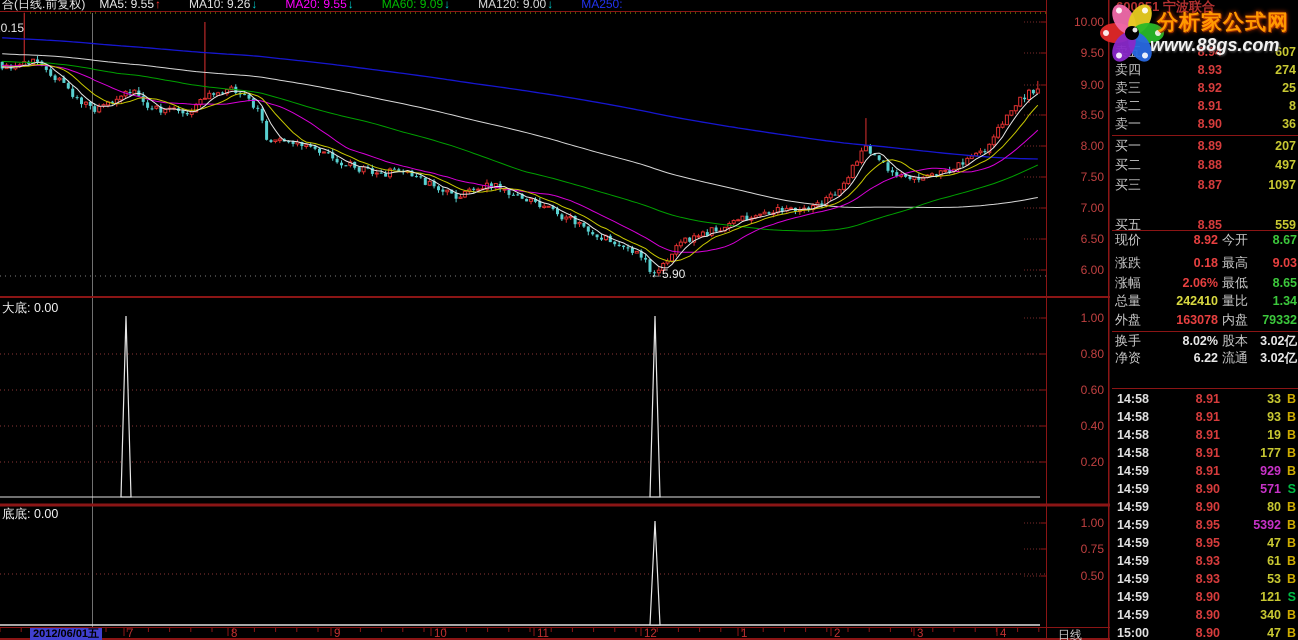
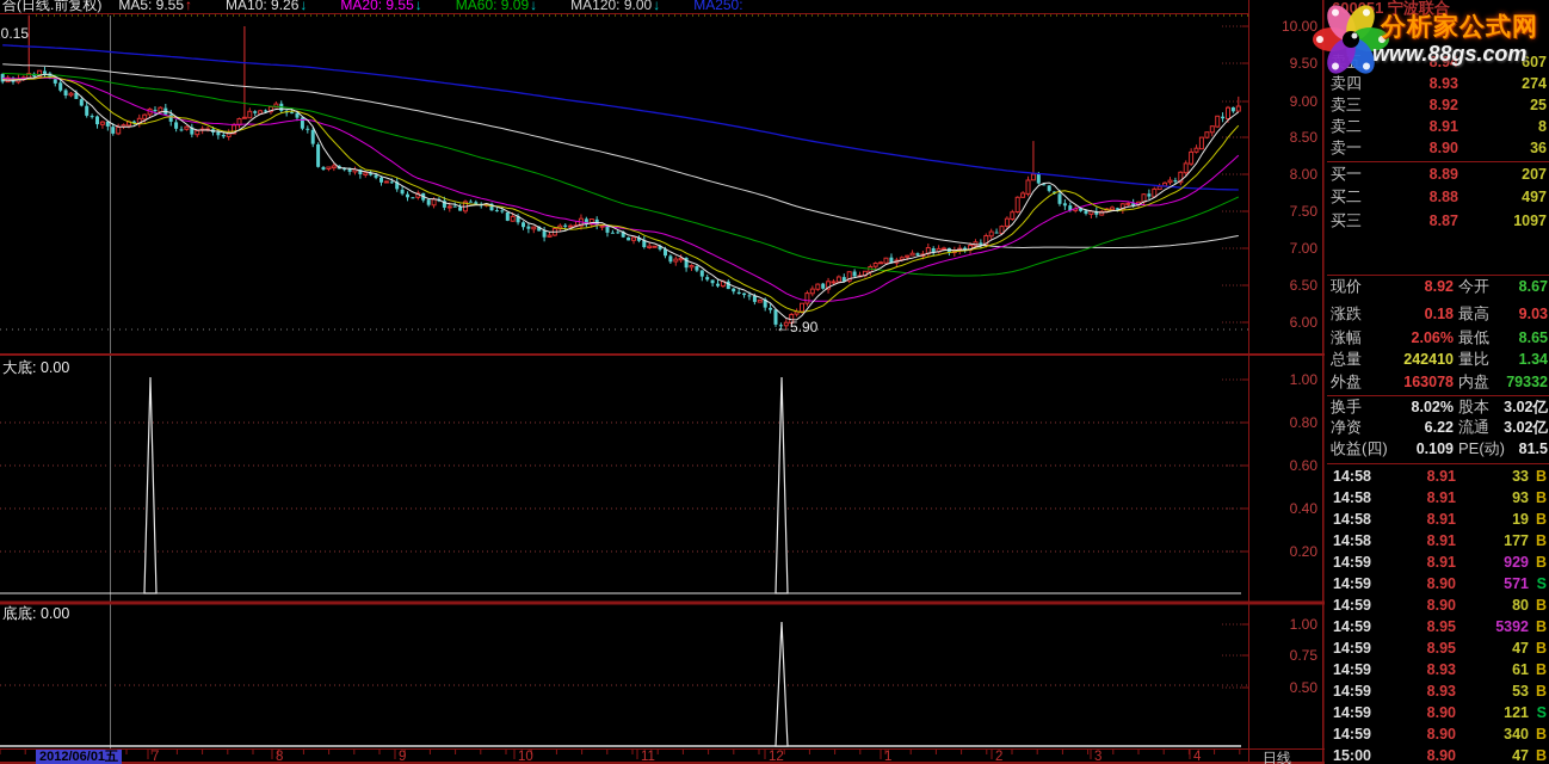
  合(日线.前复权) MA5: 9.55↑ MA10: 9.26↓ MA20: 9.55↓ MA60: 9.09↓ MA120: 9.00↓ MA250:
  0.15
  大底: 0.00
  底底: 0.00
  ←5.90
  10.00
  9.50
  9.00
  8.50
  8.00
  7.50
  7.00
  6.50
  6.00
  1.00
  0.80
  0.60
  0.40
  0.20
  1.00
  0.75
  0.50
  2012/06/01五
  7
  8
  9
  10
  11
  12
  1
  2
  3
  4
  日线
  001 宁波联合
  8.94
  607
  卖四
  8.93
  274
  卖三
  8.92
  25
  卖二
  8.91
  8
  卖一
  8.90
  36
  买一
  8.89
  207
  买二
  8.88
  497
  买三
  8.87
  1097
- 买五
- 8.85
- 559
  现价
  8.92
  今开
  8.67
  涨跌
  0.18
  最高
  9.03
  涨幅
  2.06%
  最低
  8.65
  总量
  242410
  量比
  1.34
  外盘
  163078
  内盘
  79332
  换手
  8.02%
  股本
  3.02亿
  净资
  6.22
  流通
  3.02亿
+ 收益(四)
+ 0.109
+ PE(动)
+ 81.5
  14:58
  8.91
  33
  B
  14:58
  8.91
  93
  B
  14:58
  8.91
  19
  B
  14:58
  8.91
  177
  B
  14:59
  8.91
  929
  B
  14:59
  8.90
  571
  S
  14:59
  8.90
  80
  B
  14:59
  8.95
  5392
  B
  14:59
  8.95
  47
  B
  14:59
  8.93
  61
  B
  14:59
  8.93
  53
  B
  14:59
  8.90
  121
  S
  14:59
  8.90
  340
  B
  15:00
  8.90
  47
  B
  分析家公式网
  www.88gs.com
